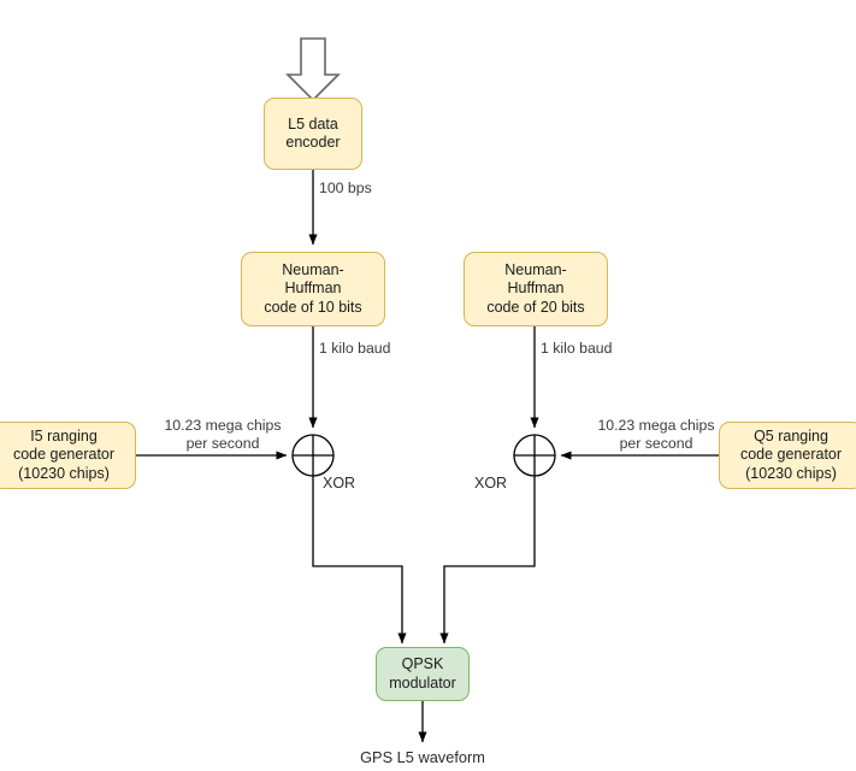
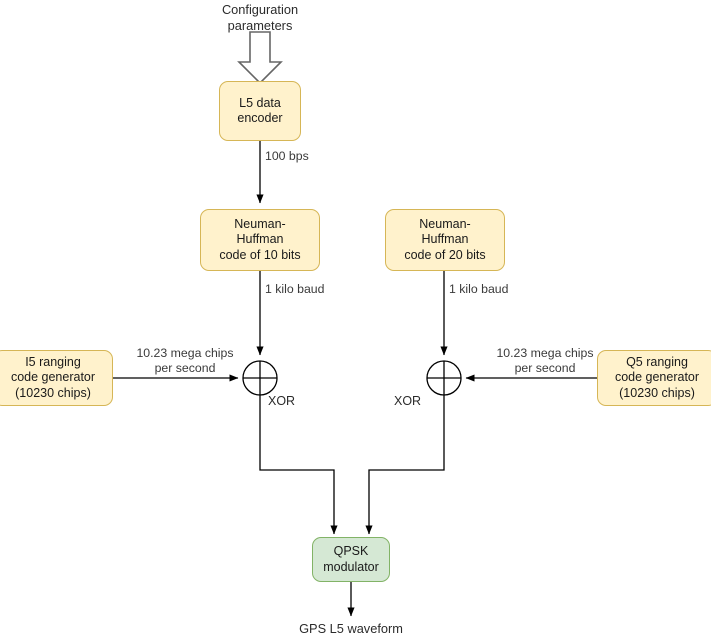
+ Configuration
+ parameters
  L5 data
  encoder
  100 bps
  Neuman-
  Huffman
  code of 10 bits
  Neuman-
  Huffman
  code of 20 bits
  1 kilo baud
  1 kilo baud
  I5 ranging
  code generator
  (10230 chips)
  Q5 ranging
  code generator
  (10230 chips)
  10.23 mega chips
  per second
  10.23 mega chips
  per second
  XOR
  XOR
  QPSK
  modulator
  GPS L5 waveform
